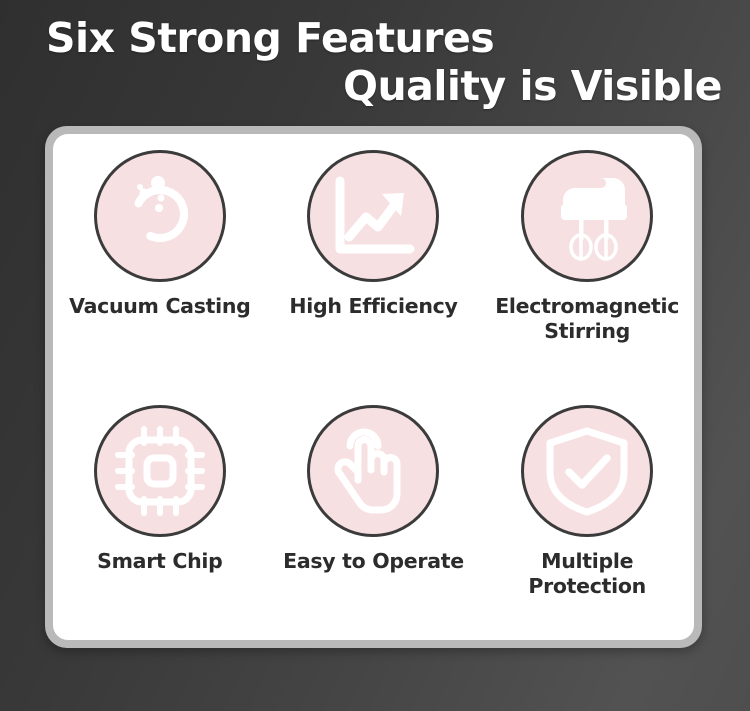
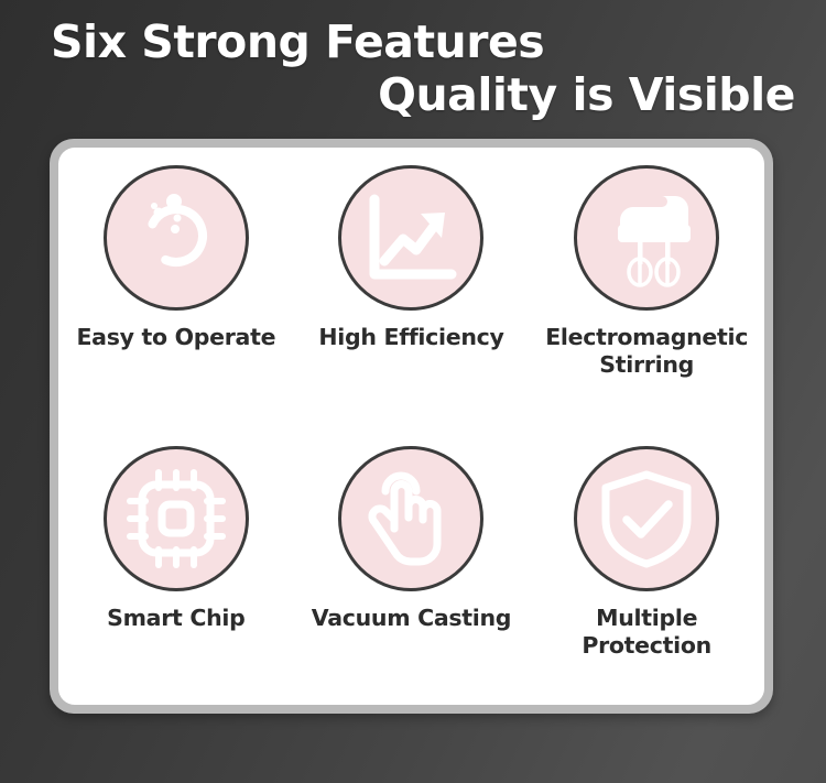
  Six Strong Features
  Quality is Visible
- Vacuum Casting
+ Easy to Operate
  High Efficiency
  Electromagnetic Stirring
  Smart Chip
- Easy to Operate
+ Vacuum Casting
  Multiple Protection
